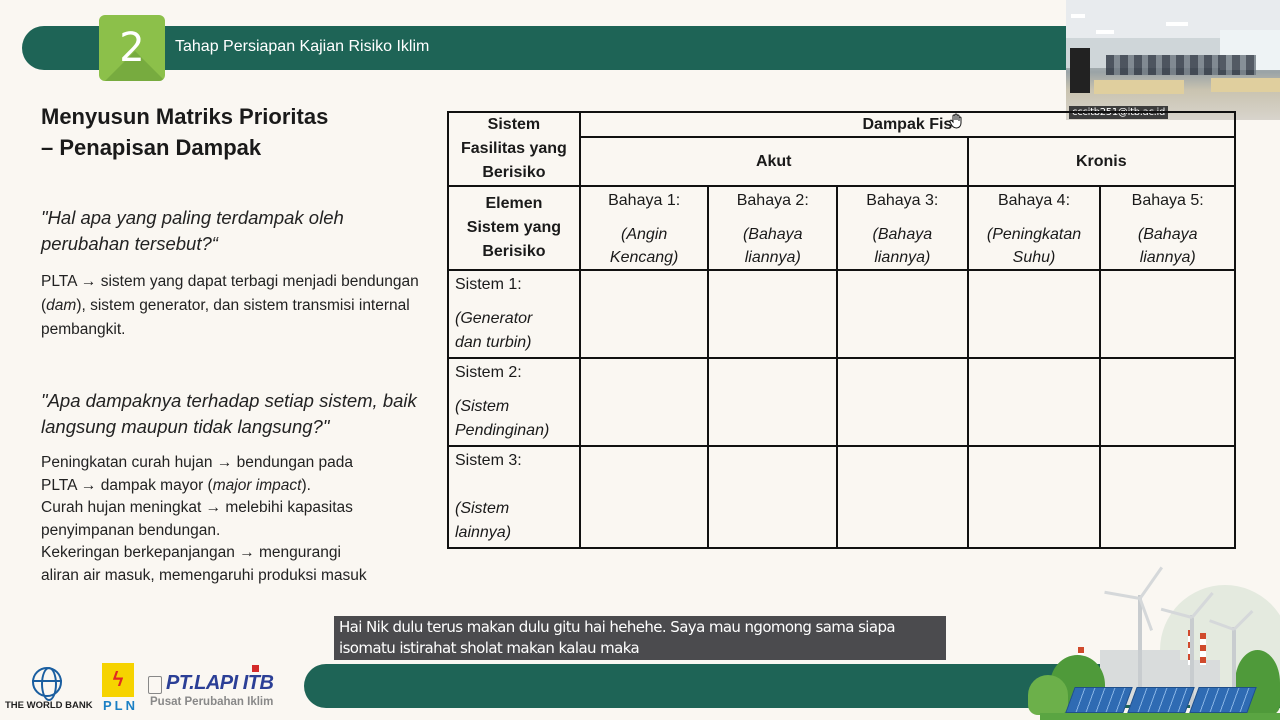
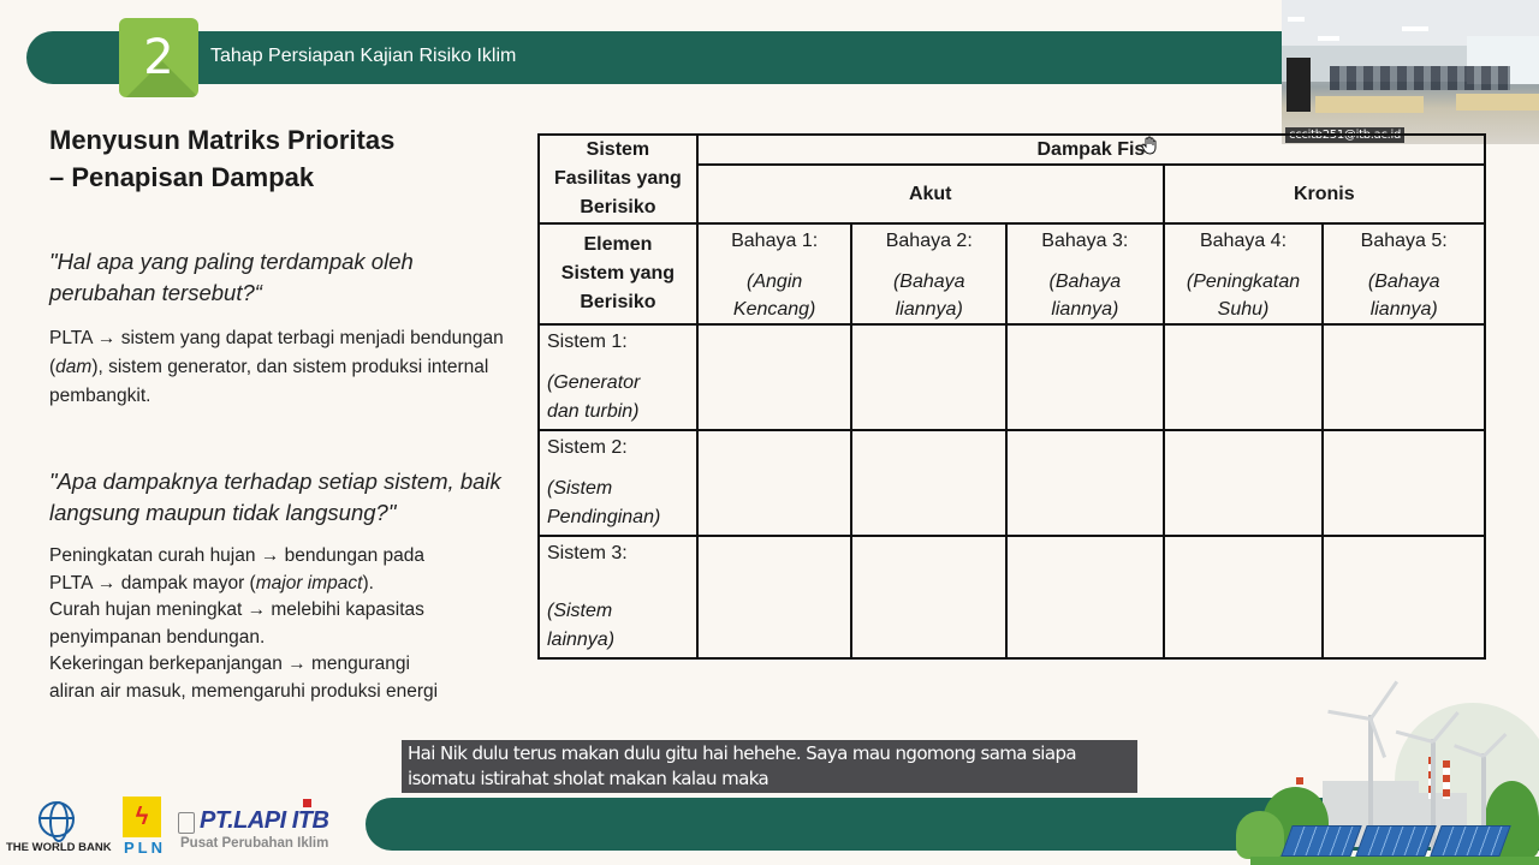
  2
  Tahap Persiapan Kajian Risiko Iklim
  cccitb251@itb.ac.id
  Menyusun Matriks Prioritas
  – Penapisan Dampak
  "Hal apa yang paling terdampak oleh perubahan tersebut?“
- PLTA → sistem yang dapat terbagi menjadi bendungan (dam), sistem generator, dan sistem transmisi internal pembangkit.
+ PLTA → sistem yang dapat terbagi menjadi bendungan (dam), sistem generator, dan sistem produksi internal pembangkit.
  "Apa dampaknya terhadap setiap sistem, baik langsung maupun tidak langsung?"
  Peningkatan curah hujan → bendungan pada
  PLTA → dampak mayor (major impact).
  Curah hujan meningkat → melebihi kapasitas
  penyimpanan bendungan.
  Kekeringan berkepanjangan → mengurangi
- aliran air masuk, memengaruhi produksi masuk
+ aliran air masuk, memengaruhi produksi energi
  Sistem Fasilitas yang Berisiko	Dampak Fis
  Akut	Kronis
  Elemen Sistem yang Berisiko	Bahaya 1:(AnginKencang)	Bahaya 2:(Bahayaliannya)	Bahaya 3:(Bahayaliannya)	Bahaya 4:(PeningkatanSuhu)	Bahaya 5:(Bahayaliannya)
  Sistem 1:(Generatordan turbin)
  Sistem 2:(SistemPendinginan)
  Sistem 3:(Sistemlainnya)
  Hai Nik dulu terus makan dulu gitu hai hehehe. Saya mau ngomong sama siapa
  isomatu istirahat sholat makan kalau maka
  THE WORLD BANK
  ϟ
  PLN
  PT.LAPI ITB
  Pusat Perubahan Iklim
